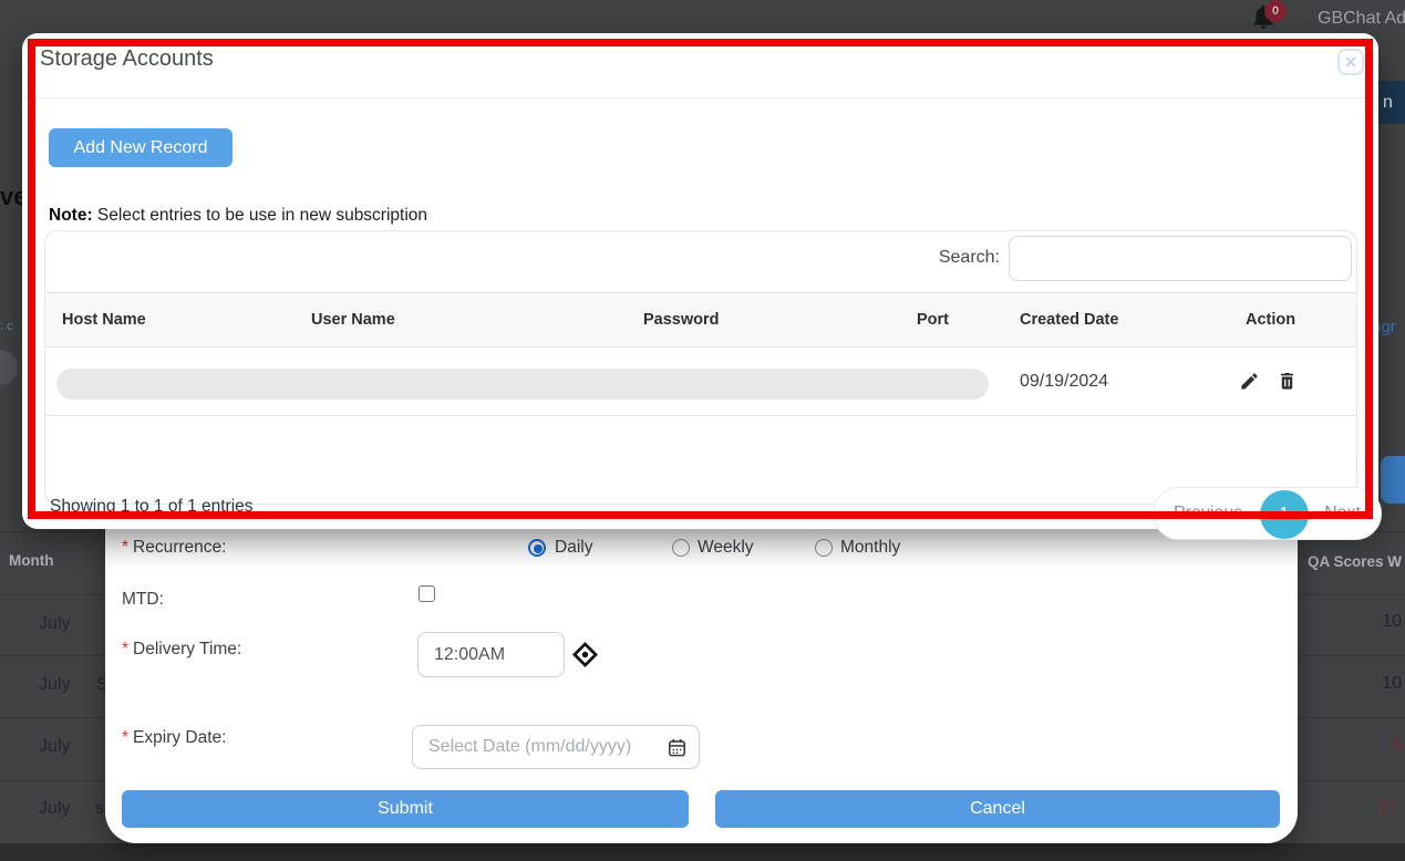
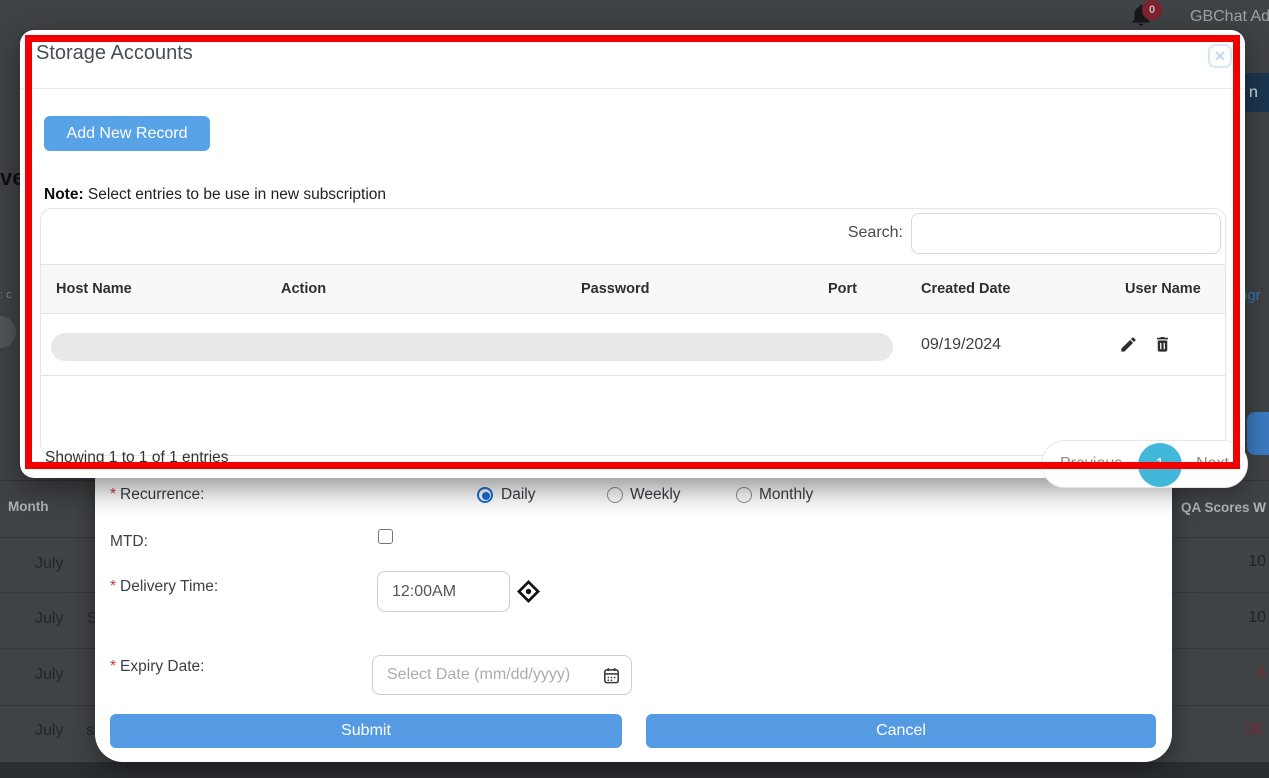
  0
  GBChat Ad
  ve
  : c
  n
  Month
  QA Scores W
  July
  July
  July
  July
  S
  s
  10
  10
  6
- 37.
+ 58.
  * Recurrence:
  Daily
  Weekly
  Monthly
  MTD:
  * Delivery Time:
  12:00AM
  * Expiry Date:
  Select Date (mm/dd/yyyy)
  Submit
  Cancel
  Storage Accounts
  ✕
  Add New Record
  Note: Select entries to be use in new subscription
  Search:
  Host Name
- User Name
+ Action
  Password
  Port
  Created Date
- Action
+ User Name
  09/19/2024
  Showing 1 to 1 of 1 entries
  Previous
  1
  Next
